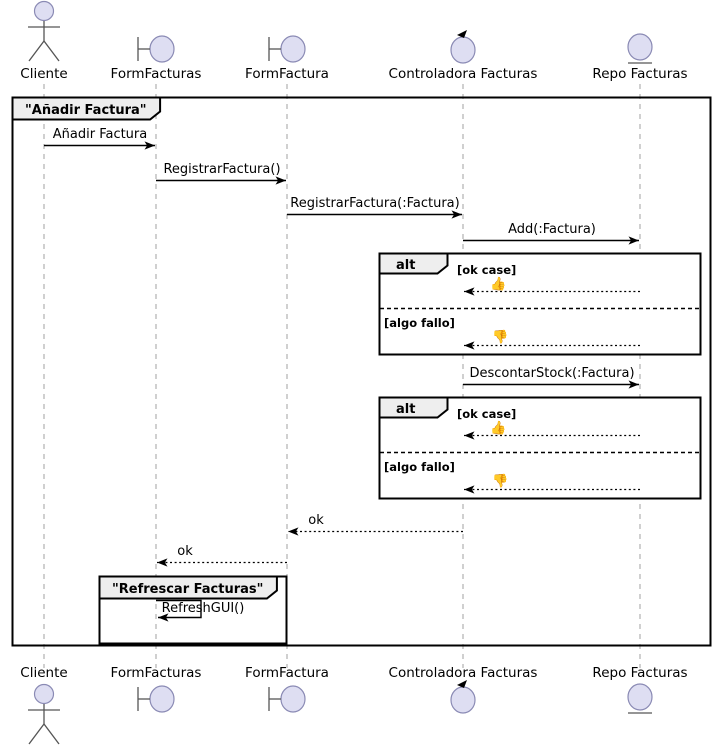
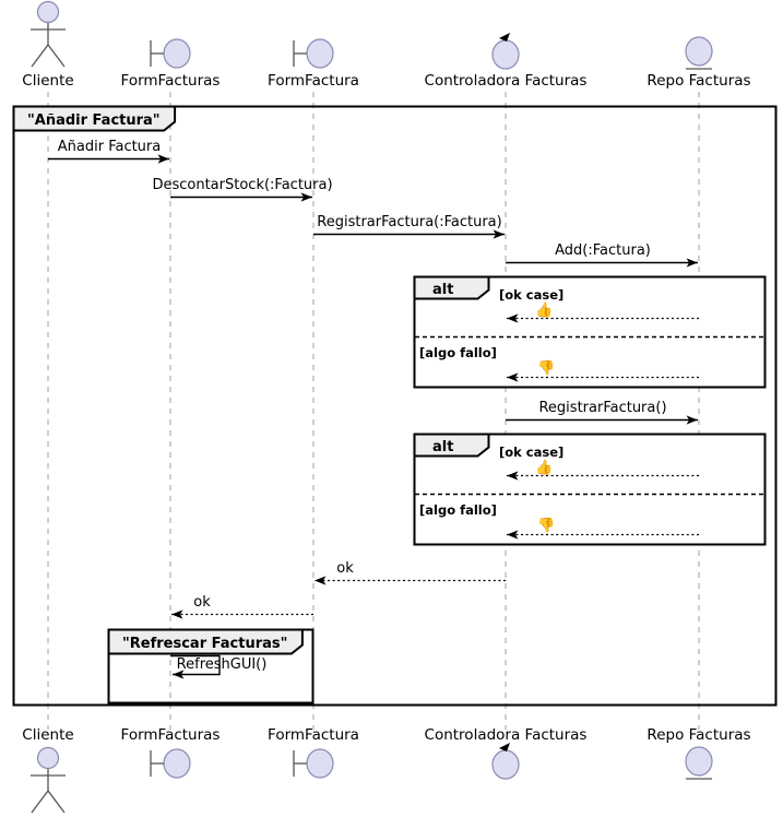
  Cliente
  Cliente
  FormFacturas
  FormFacturas
  FormFactura
  FormFactura
  Controladora Facturas
  Controladora Facturas
  Repo Facturas
  Repo Facturas
  "Añadir Factura"
  "Refrescar Facturas"
  alt
  [ok case]
  [algo fallo]
  alt
  [ok case]
  [algo fallo]
  Añadir Factura
- RegistrarFactura()
+ DescontarStock(:Factura)
  RegistrarFactura(:Factura)
  Add(:Factura)
  👍
  👎
- DescontarStock(:Factura)
+ RegistrarFactura()
  👍
  👎
  ok
  ok
  RefreshGUI()
